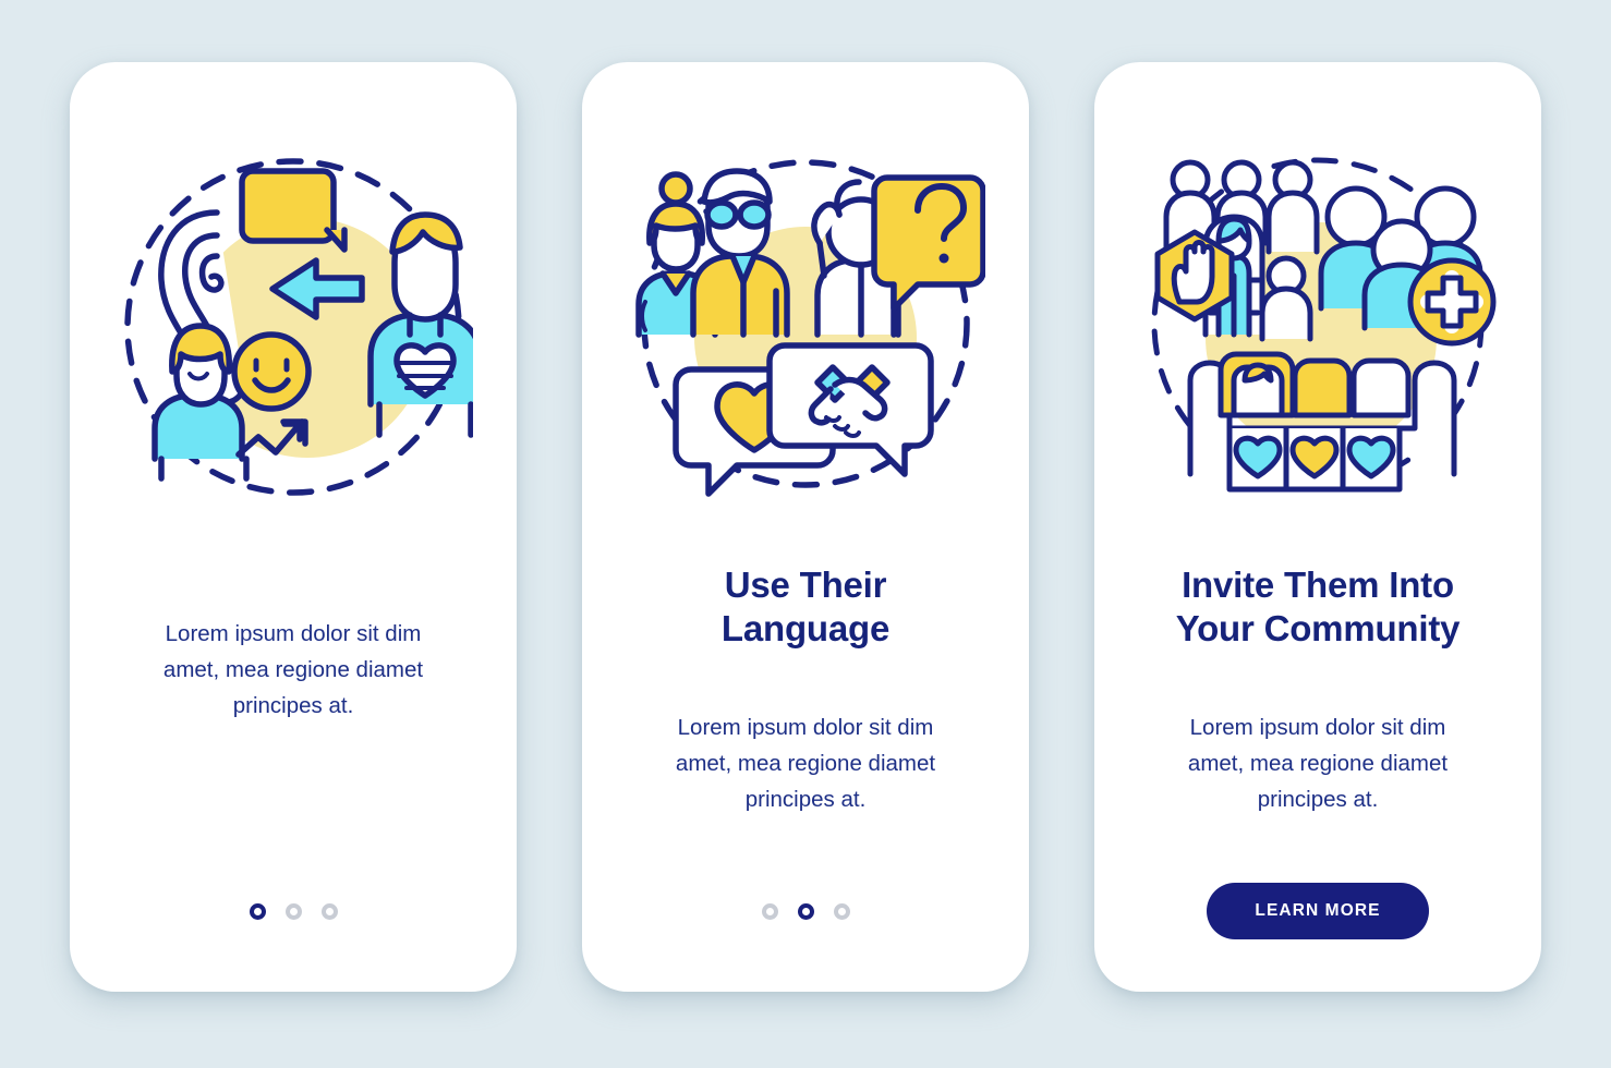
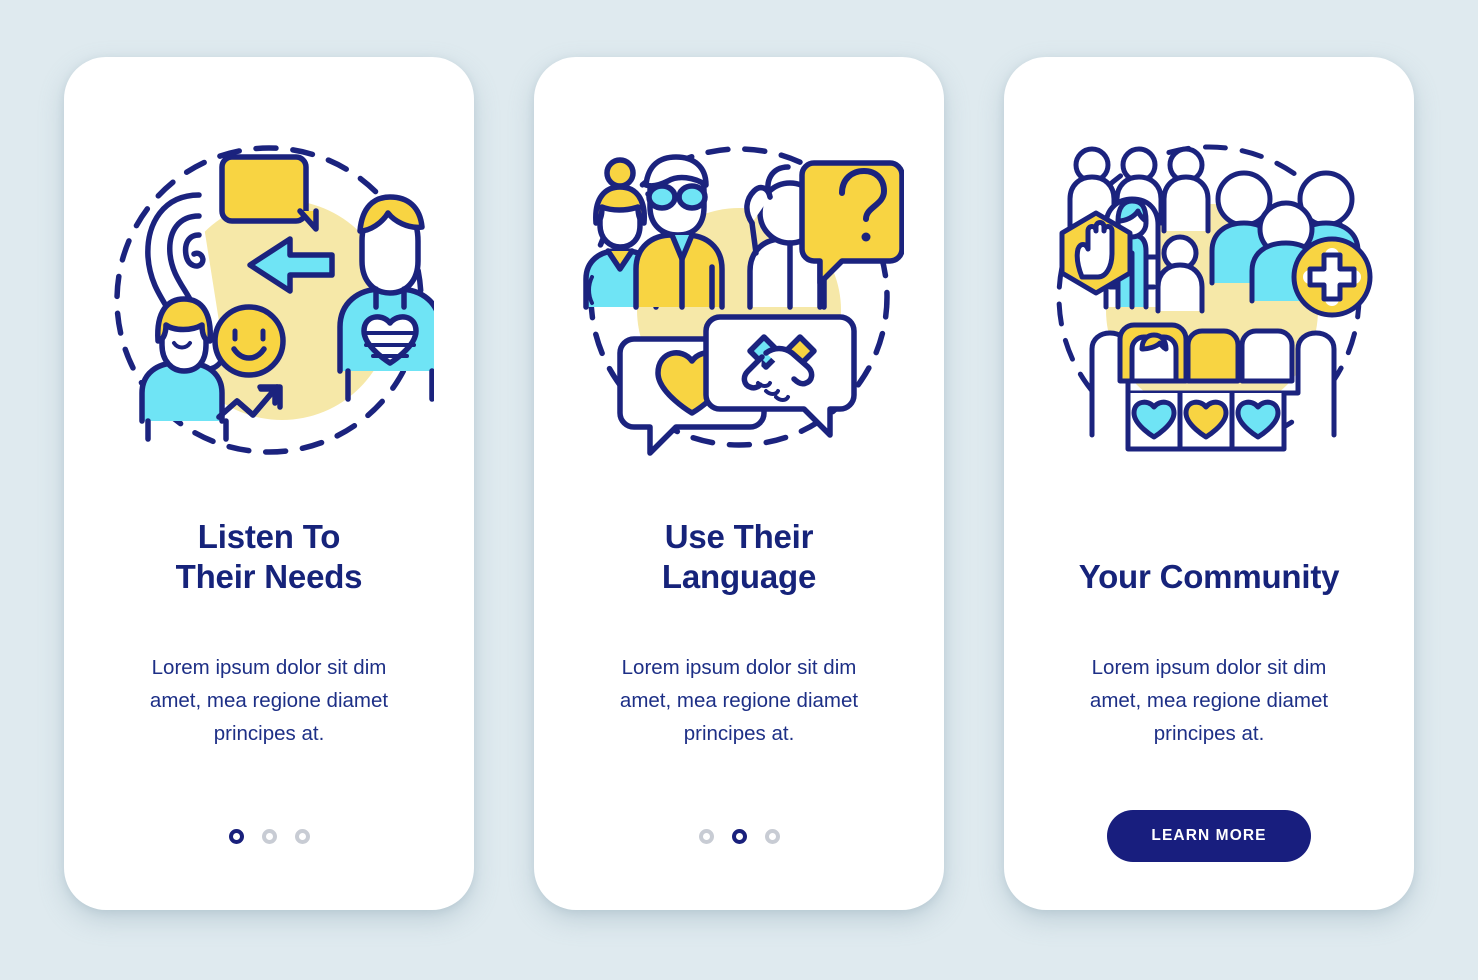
+ Listen To
+ Their Needs
  Lorem ipsum dolor sit dim
  amet, mea regione diamet
  principes at.
  Use Their
  Language
  Lorem ipsum dolor sit dim
  amet, mea regione diamet
  principes at.
- Invite Them Into
  Your Community
  Lorem ipsum dolor sit dim
  amet, mea regione diamet
  principes at.
  LEARN MORE
